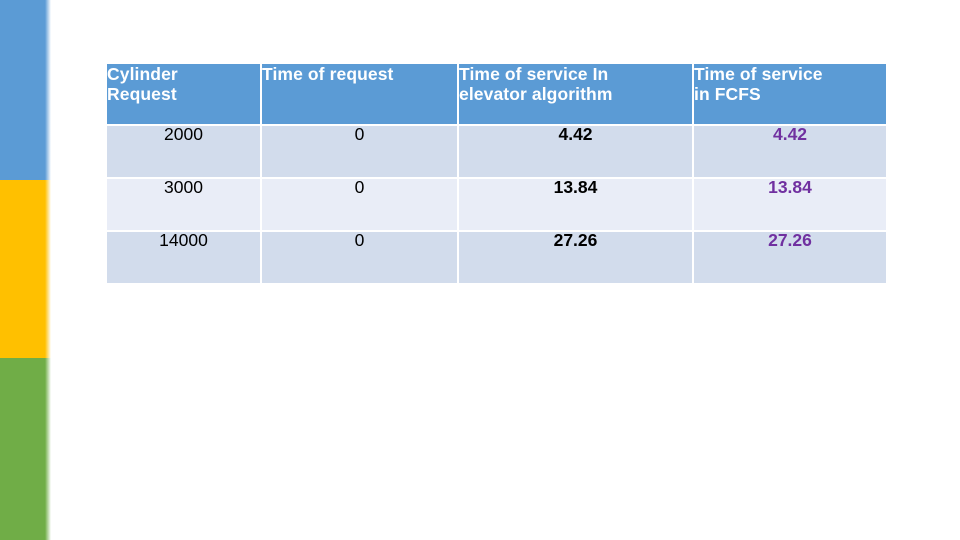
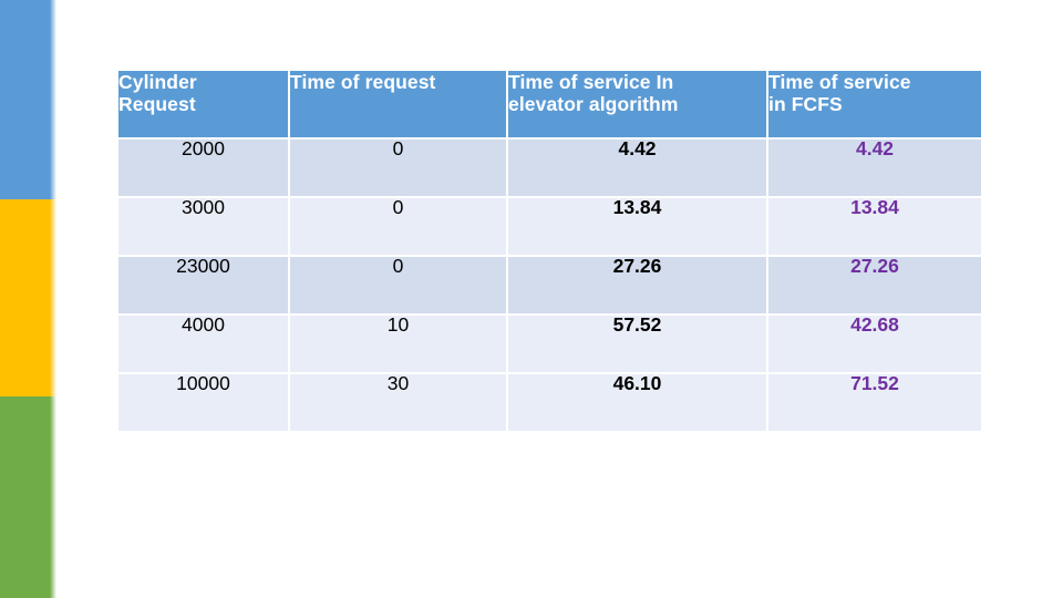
  Cylinder Request	Time of request	Time of service In elevator algorithm	Time of service in FCFS
  2000	0	4.42	4.42
  3000	0	13.84	13.84
- 14000	0	27.26	27.26
+ 23000	0	27.26	27.26
+ 4000	10	57.52	42.68
+ 10000	30	46.10	71.52
